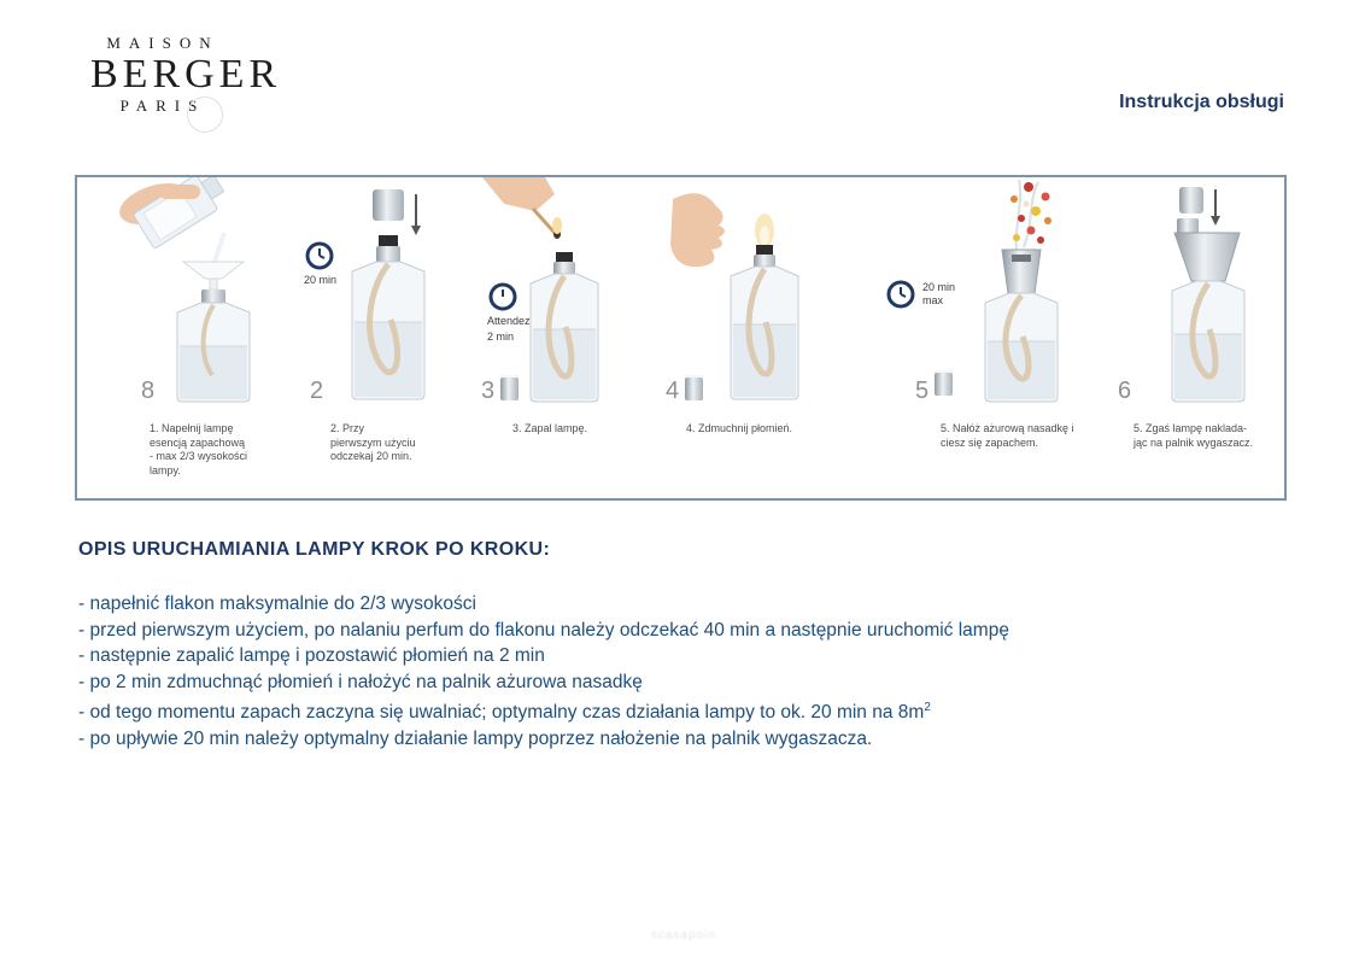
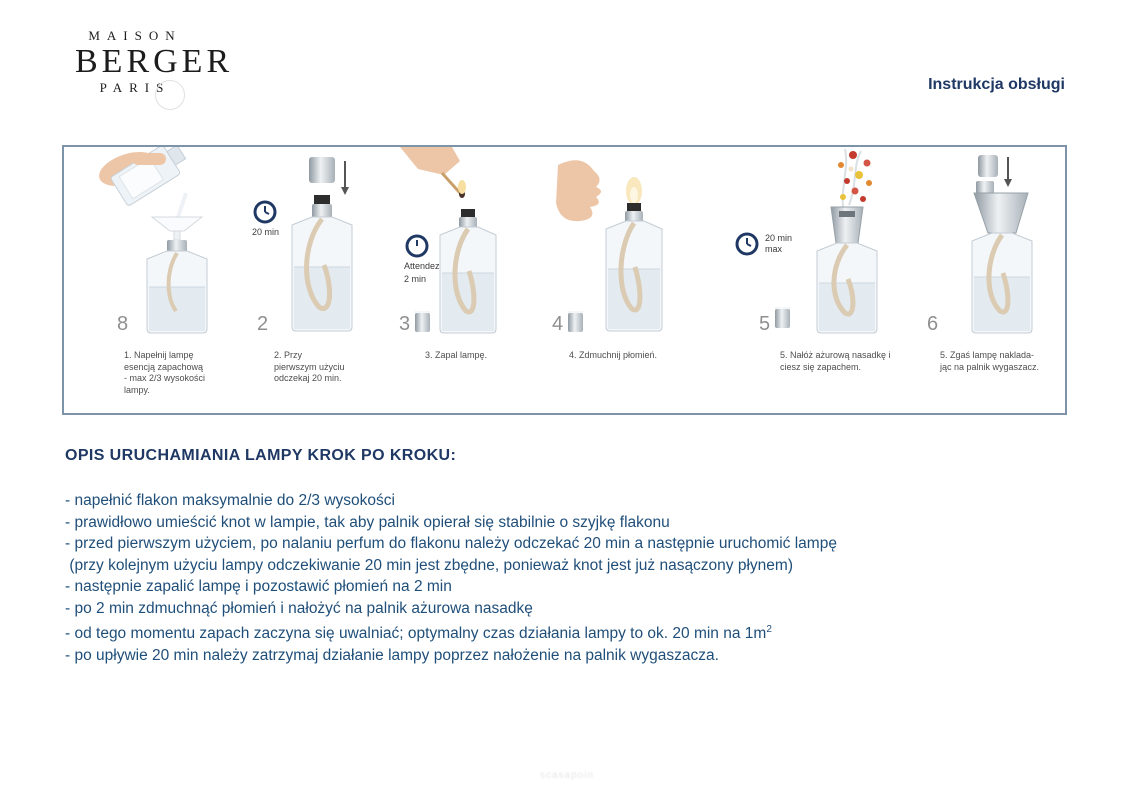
  MAISON
  BERGER
  PARIS
  Instrukcja obsługi
  8
  1. Napełnij lampę esencją zapachową - max 2/3 wysokości lampy.
  20 min
  2
  2. Przy pierwszym użyciu odczekaj 20 min.
  Attendez
  2 min
  3
  3. Zapal lampę.
  4
  4. Zdmuchnij płomień.
  20 min
  max
  5
  5. Nałóż ażurową nasadkę i ciesz się zapachem.
  6
  5. Zgaś lampę naklada- jąc na palnik wygaszacz.
  OPIS URUCHAMIANIA LAMPY KROK PO KROKU:
  - napełnić flakon maksymalnie do 2/3 wysokości
+ - prawidłowo umieścić knot w lampie, tak aby palnik opierał się stabilnie o szyjkę flakonu
- - przed pierwszym użyciem, po nalaniu perfum do flakonu należy odczekać 40 min a następnie uruchomić lampę
+ - przed pierwszym użyciem, po nalaniu perfum do flakonu należy odczekać 20 min a następnie uruchomić lampę
+ (przy kolejnym użyciu lampy odczekiwanie 20 min jest zbędne, ponieważ knot jest już nasączony płynem)
  - następnie zapalić lampę i pozostawić płomień na 2 min
  - po 2 min zdmuchnąć płomień i nałożyć na palnik ażurowa nasadkę
- - od tego momentu zapach zaczyna się uwalniać; optymalny czas działania lampy to ok. 20 min na 8m2
+ - od tego momentu zapach zaczyna się uwalniać; optymalny czas działania lampy to ok. 20 min na 1m2
- - po upływie 20 min należy optymalny działanie lampy poprzez nałożenie na palnik wygaszacza.
+ - po upływie 20 min należy zatrzymaj działanie lampy poprzez nałożenie na palnik wygaszacza.
